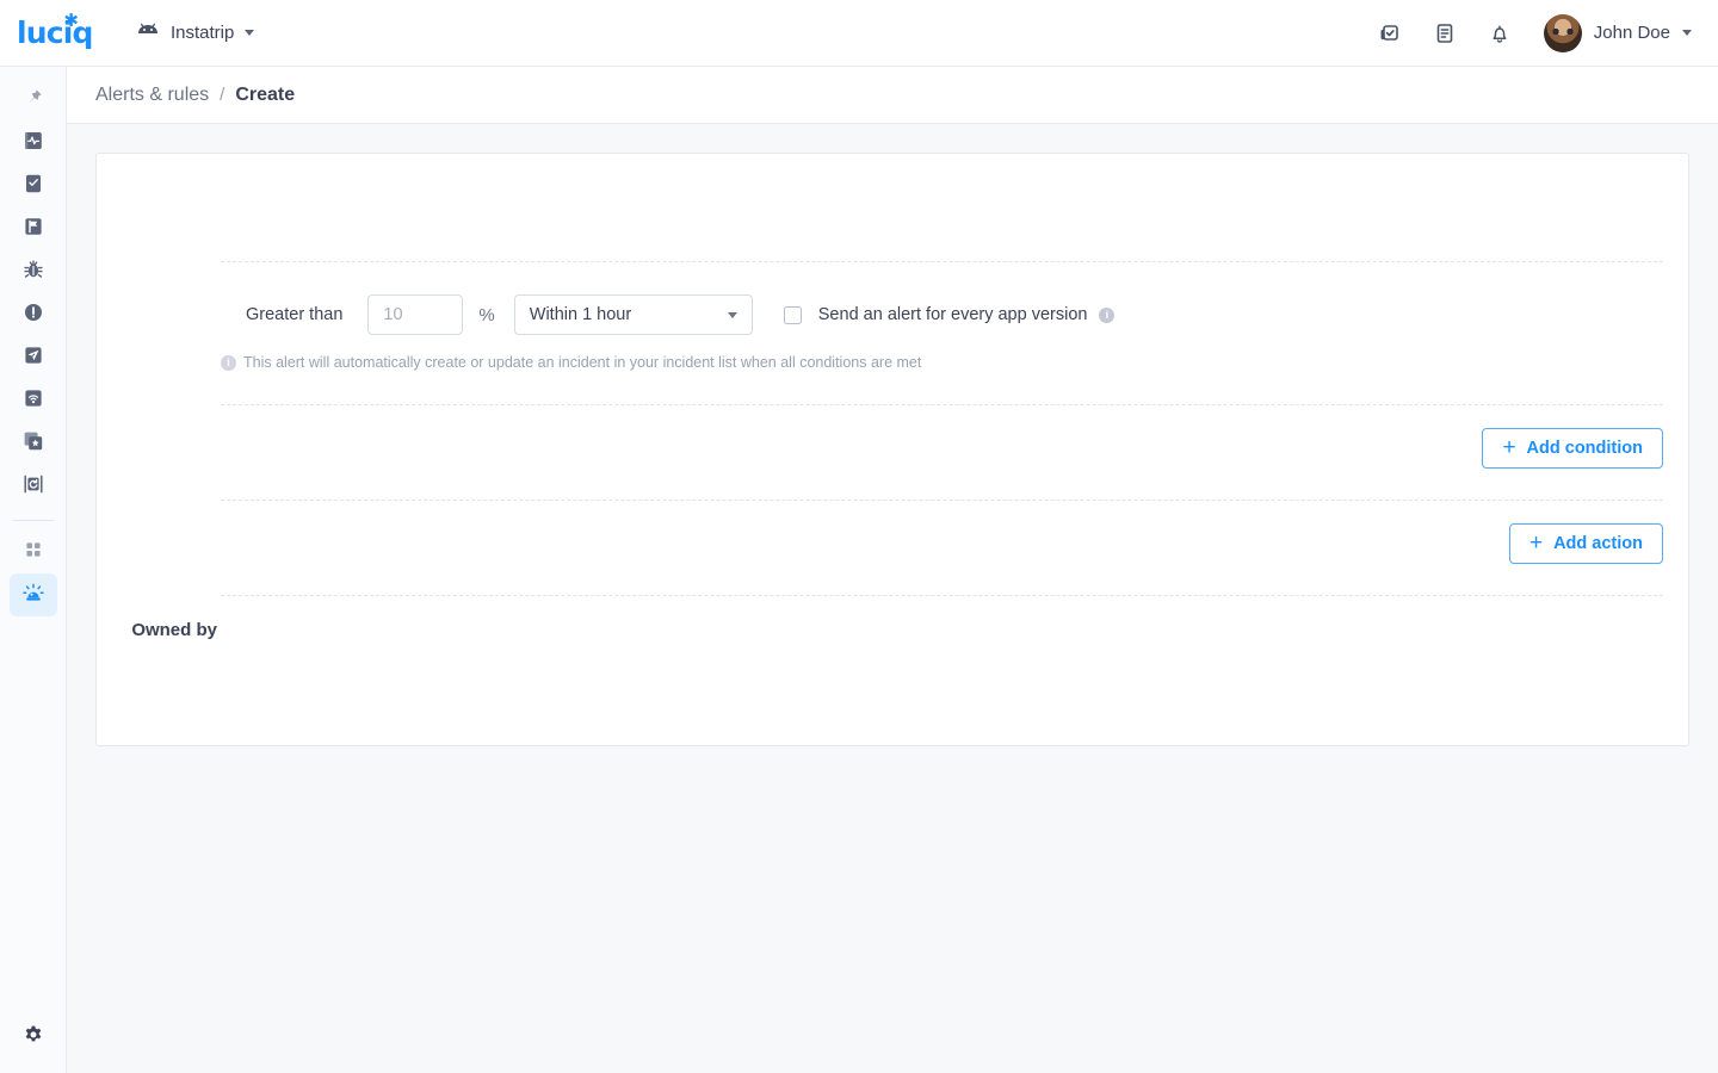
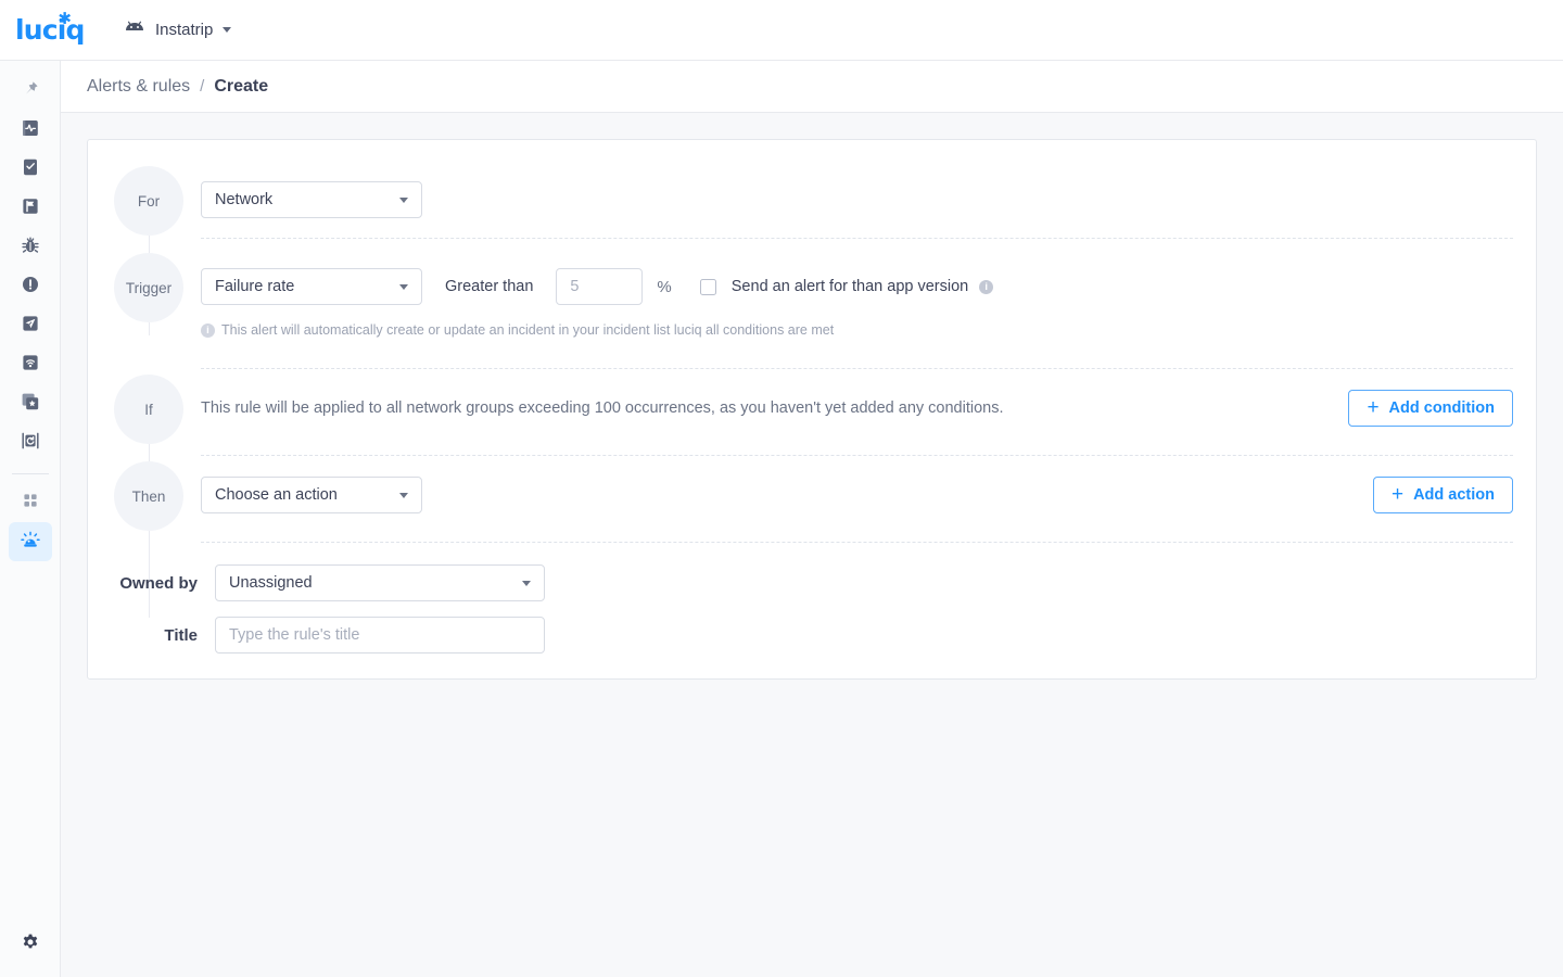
  luciq
  ✱
  Instatrip
- John Doe
  Alerts & rules
  /
  Create
+ For
+ Trigger
+ If
+ Then
+ Network
+ Failure rate
  Greater than
- 10
+ 5
  %
- Within 1 hour
- Send an alert for every app version
+ Send an alert for than app version
  i
  i
- This alert will automatically create or update an incident in your incident list when all conditions are met
+ This alert will automatically create or update an incident in your incident list luciq all conditions are met
+ This rule will be applied to all network groups exceeding 100 occurrences, as you haven't yet added any conditions.
  +
  Add condition
+ Choose an action
  +
  Add action
  Owned by
+ Unassigned
+ Title
+ Type the rule's title
